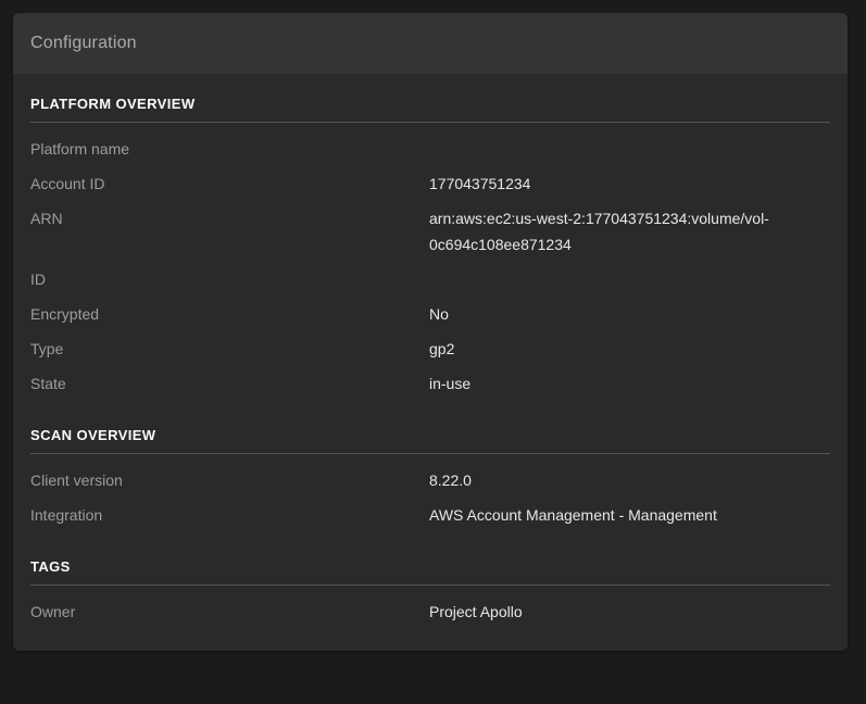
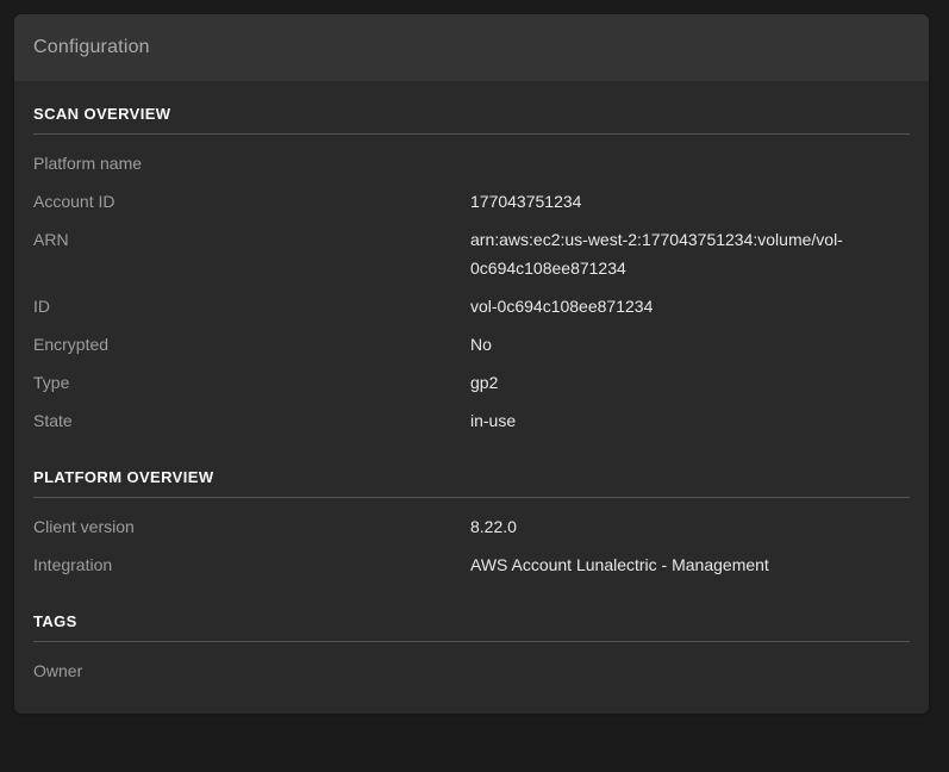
  Configuration
- PLATFORM OVERVIEW
+ SCAN OVERVIEW
  Platform name
  Account ID
  177043751234
  ARN
  arn:aws:ec2:us-west-2:177043751234:volume/vol-0c694c108ee871234
  ID
+ vol-0c694c108ee871234
  Encrypted
  No
  Type
  gp2
  State
  in-use
- SCAN OVERVIEW
+ PLATFORM OVERVIEW
  Client version
  8.22.0
  Integration
- AWS Account Management - Management
+ AWS Account Lunalectric - Management
  TAGS
  Owner
- Project Apollo
